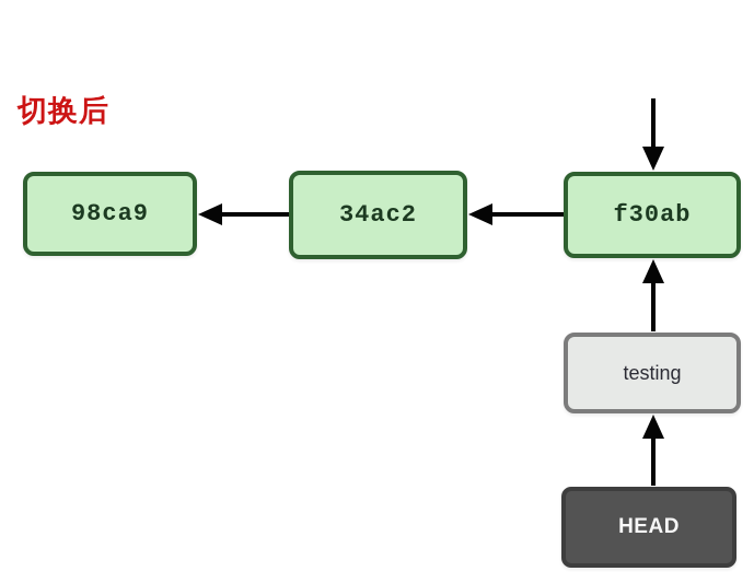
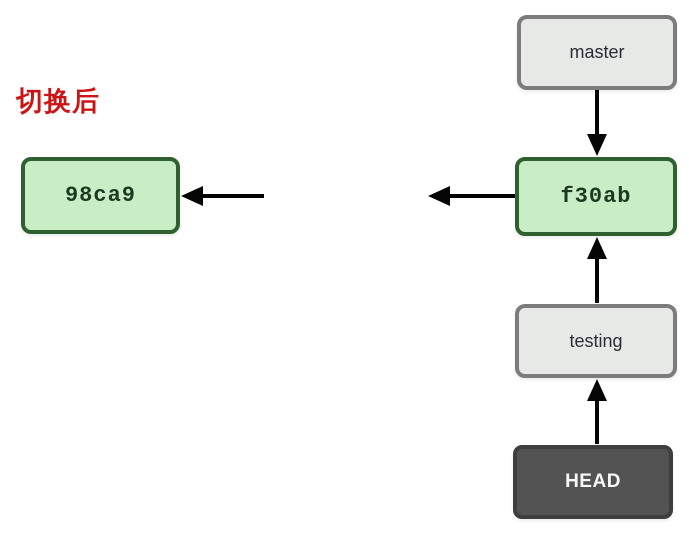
  切换后
  98ca9
- 34ac2
  f30ab
+ master
  testing
  HEAD
